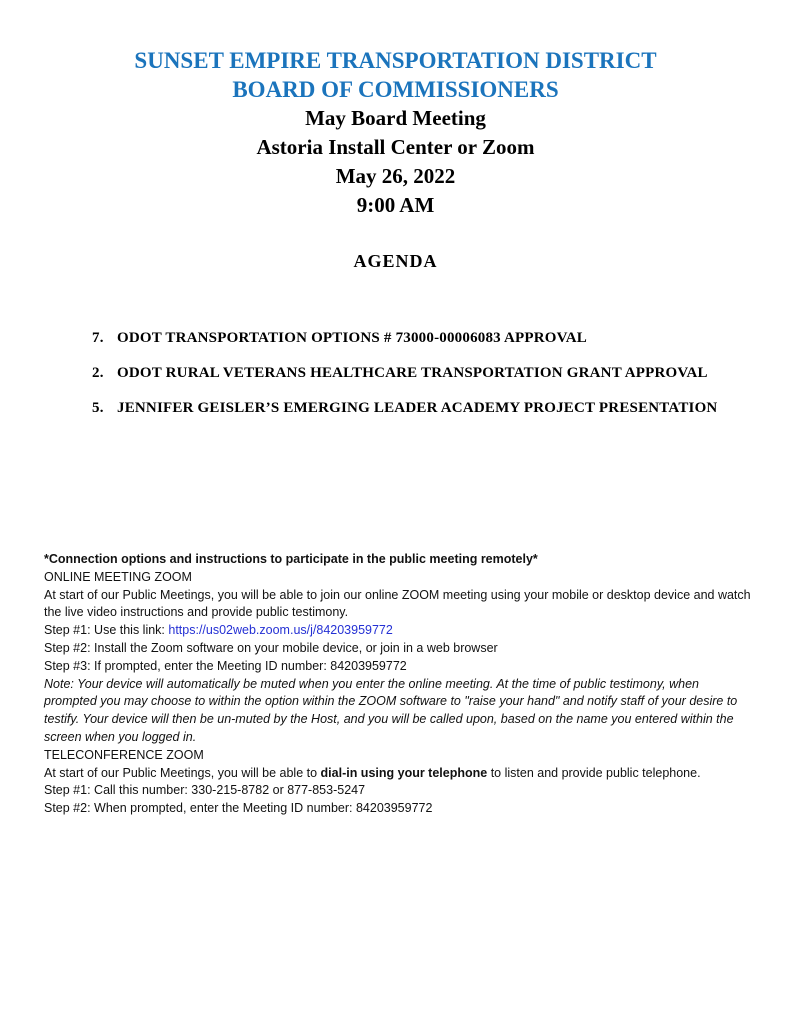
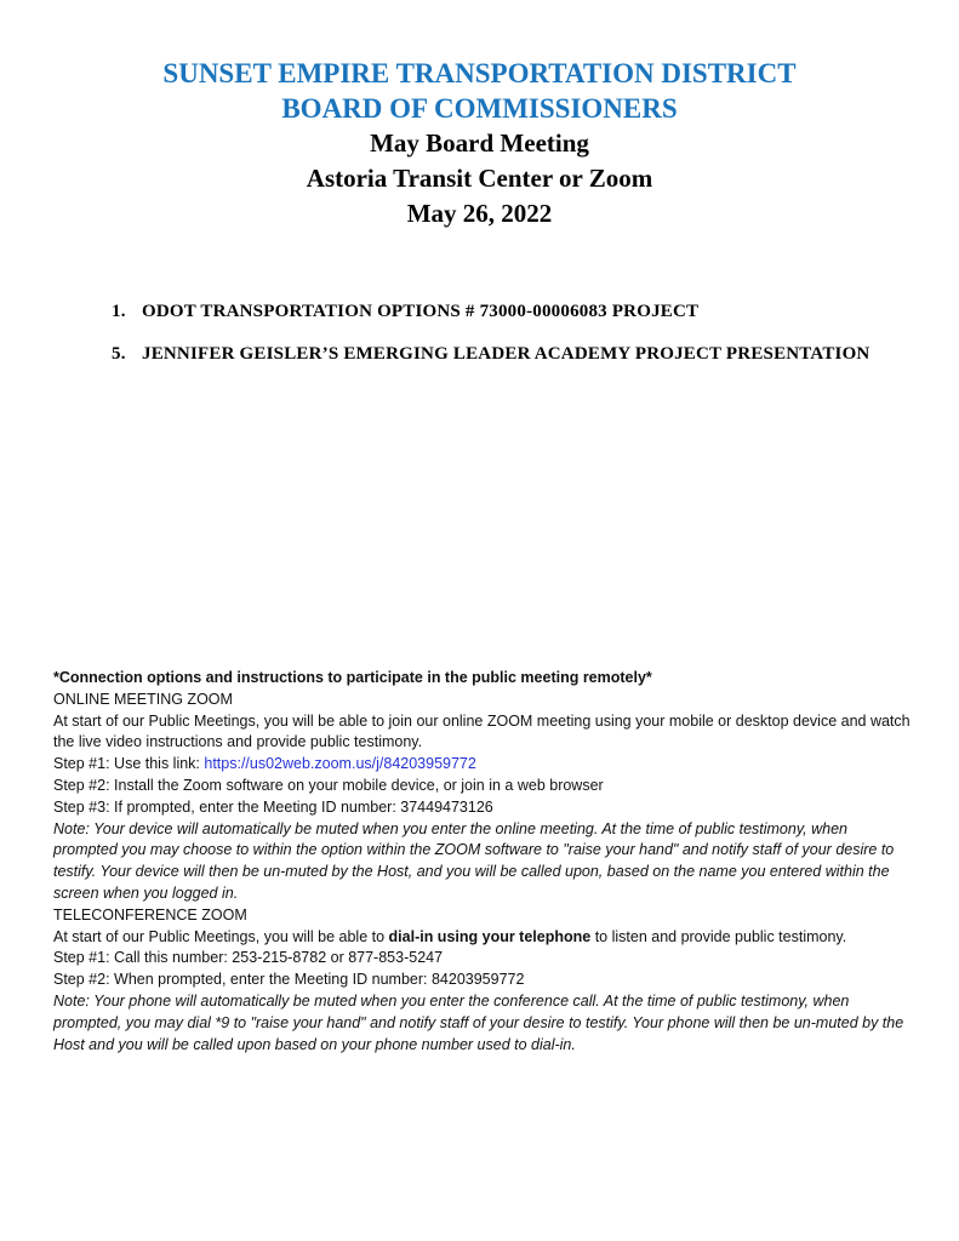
  SUNSET EMPIRE TRANSPORTATION DISTRICT
  BOARD OF COMMISSIONERS
  May Board Meeting
- Astoria Install Center or Zoom
+ Astoria Transit Center or Zoom
  May 26, 2022
- 9:00 AM
- AGENDA
- 7.
+ 1.
- ODOT TRANSPORTATION OPTIONS # 73000-00006083 APPROVAL
+ ODOT TRANSPORTATION OPTIONS # 73000-00006083 PROJECT
- 2.
- ODOT RURAL VETERANS HEALTHCARE TRANSPORTATION GRANT APPROVAL
  5.
  JENNIFER GEISLER’S EMERGING LEADER ACADEMY PROJECT PRESENTATION
  *Connection options and instructions to participate in the public meeting remotely*
  ONLINE MEETING ZOOM
  At start of our Public Meetings, you will be able to join our online ZOOM meeting using your mobile or desktop device and watch the live video instructions and provide public testimony.
  Step #1: Use this link: https://us02web.zoom.us/j/84203959772
  Step #2: Install the Zoom software on your mobile device, or join in a web browser
- Step #3: If prompted, enter the Meeting ID number: 84203959772
+ Step #3: If prompted, enter the Meeting ID number: 37449473126
  Note: Your device will automatically be muted when you enter the online meeting. At the time of public testimony, when prompted you may choose to within the option within the ZOOM software to "raise your hand" and notify staff of your desire to testify. Your device will then be un-muted by the Host, and you will be called upon, based on the name you entered within the screen when you logged in.
  TELECONFERENCE ZOOM
- At start of our Public Meetings, you will be able to dial-in using your telephone to listen and provide public telephone.
+ At start of our Public Meetings, you will be able to dial-in using your telephone to listen and provide public testimony.
- Step #1: Call this number: 330-215-8782 or 877-853-5247
+ Step #1: Call this number: 253-215-8782 or 877-853-5247
  Step #2: When prompted, enter the Meeting ID number: 84203959772
+ Note: Your phone will automatically be muted when you enter the conference call. At the time of public testimony, when prompted, you may dial *9 to "raise your hand" and notify staff of your desire to testify. Your phone will then be un-muted by the Host and you will be called upon based on your phone number used to dial-in.
